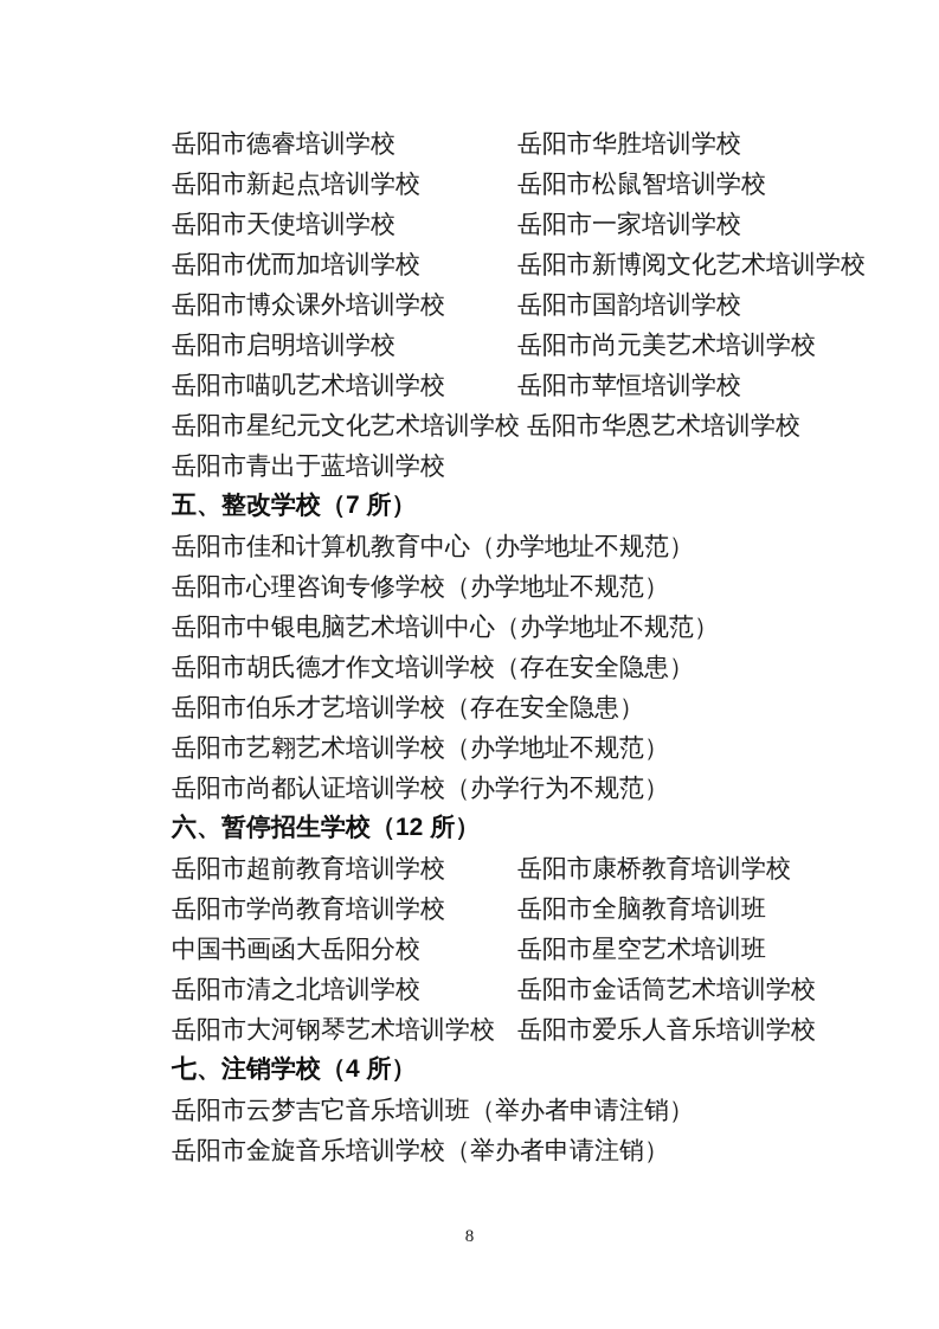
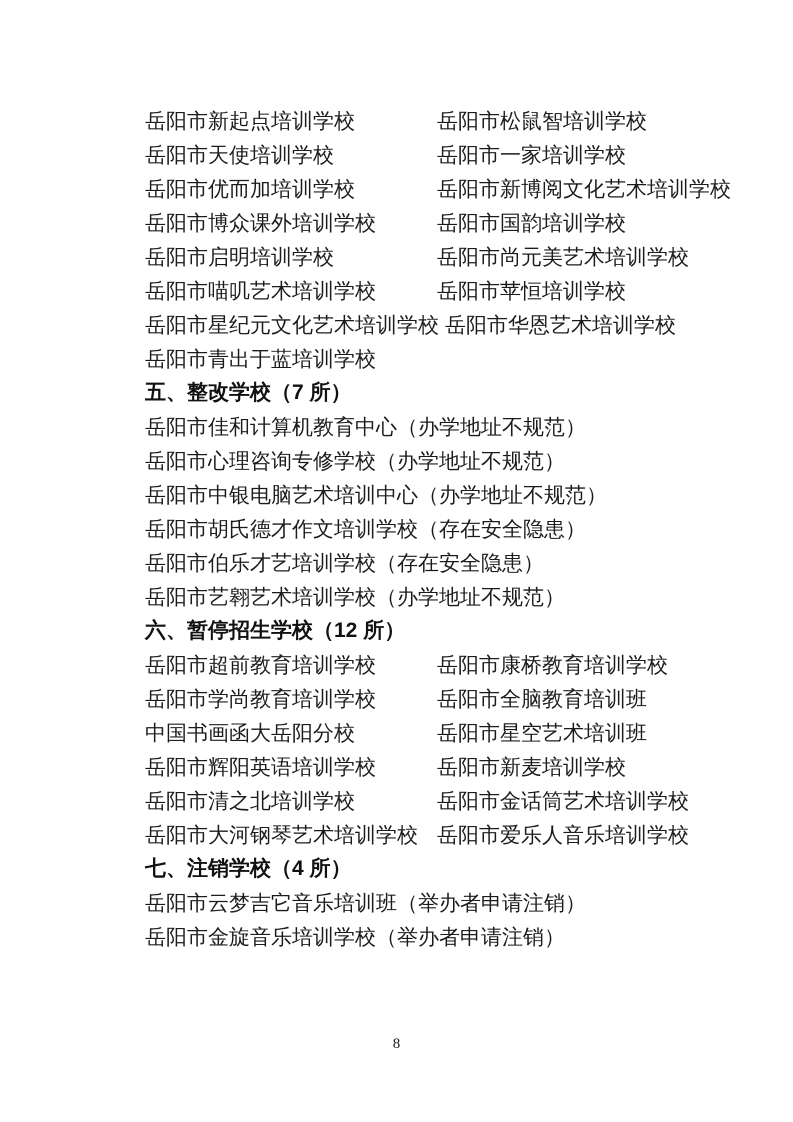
- 岳阳市德睿培训学校 岳阳市华胜培训学校
  岳阳市新起点培训学校 岳阳市松鼠智培训学校
  岳阳市天使培训学校 岳阳市一家培训学校
  岳阳市优而加培训学校 岳阳市新博阅文化艺术培训学校
  岳阳市博众课外培训学校 岳阳市国韵培训学校
  岳阳市启明培训学校 岳阳市尚元美艺术培训学校
  岳阳市喵叽艺术培训学校 岳阳市苹恒培训学校
  岳阳市星纪元文化艺术培训学校 岳阳市华恩艺术培训学校
  岳阳市青出于蓝培训学校
  五、整改学校（7 所）
  岳阳市佳和计算机教育中心（办学地址不规范）
  岳阳市心理咨询专修学校（办学地址不规范）
  岳阳市中银电脑艺术培训中心（办学地址不规范）
  岳阳市胡氏德才作文培训学校（存在安全隐患）
  岳阳市伯乐才艺培训学校（存在安全隐患）
  岳阳市艺翱艺术培训学校（办学地址不规范）
- 岳阳市尚都认证培训学校（办学行为不规范）
  六、暂停招生学校（12 所）
  岳阳市超前教育培训学校 岳阳市康桥教育培训学校
  岳阳市学尚教育培训学校 岳阳市全脑教育培训班
  中国书画函大岳阳分校 岳阳市星空艺术培训班
+ 岳阳市辉阳英语培训学校 岳阳市新麦培训学校
  岳阳市清之北培训学校 岳阳市金话筒艺术培训学校
  岳阳市大河钢琴艺术培训学校 岳阳市爱乐人音乐培训学校
  七、注销学校（4 所）
  岳阳市云梦吉它音乐培训班（举办者申请注销）
  岳阳市金旋音乐培训学校（举办者申请注销）
  8
